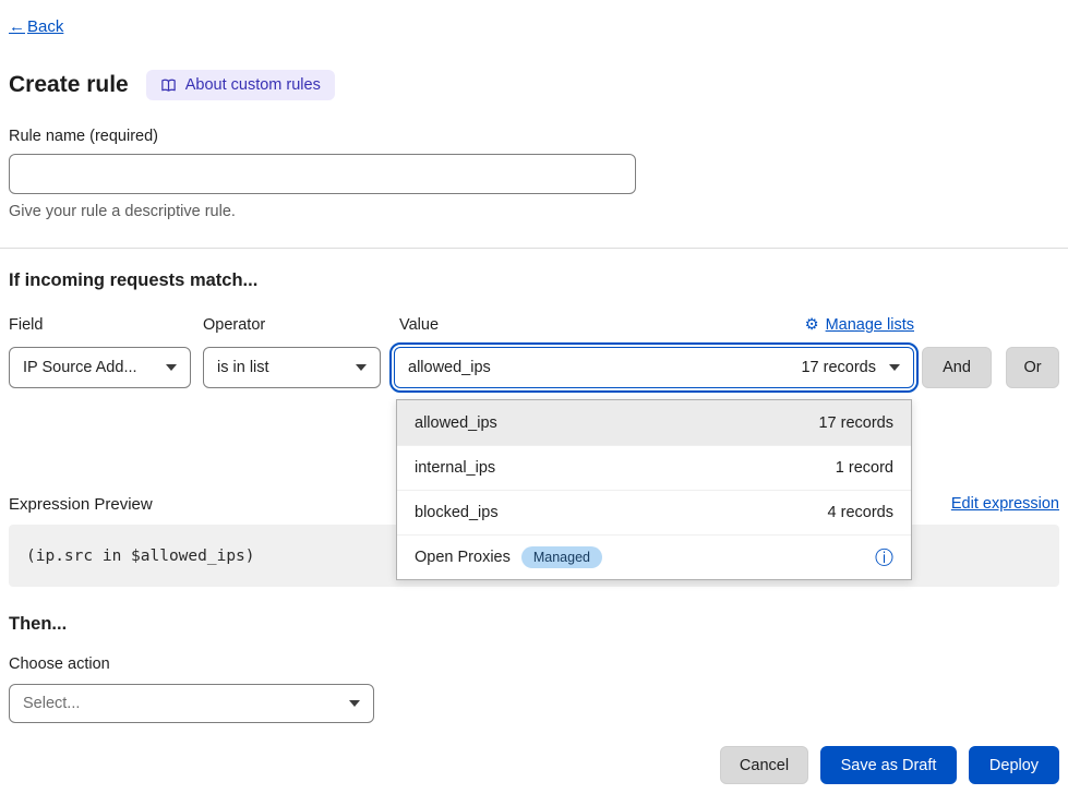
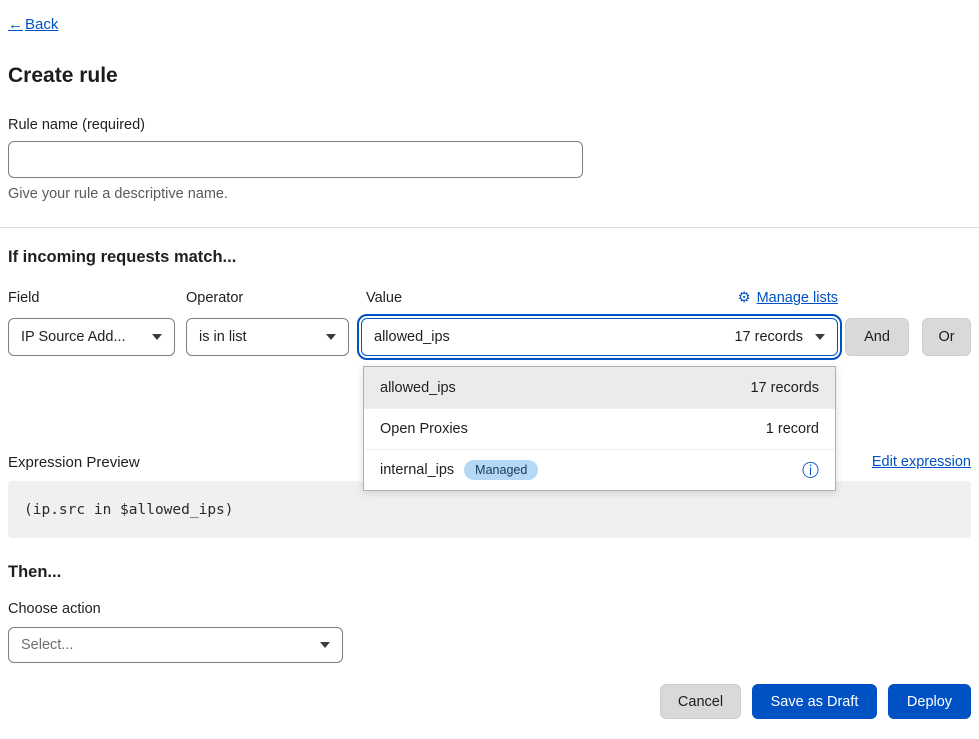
  ←
  Back
  Create rule
- About custom rules
  Rule name (required)
- Give your rule a descriptive rule.
+ Give your rule a descriptive name.
  If incoming requests match...
  Field
  Operator
  Value
  ⚙
  Manage lists
  IP Source Add...
  is in list
  allowed_ips
  17 records
  And
  Or
  allowed_ips
  17 records
- internal_ips
+ Open Proxies
  1 record
- blocked_ips
- 4 records
- Open Proxies
+ internal_ips
  Managed
  ⓘ
  Expression Preview
  Edit expression
  (ip.src in $allowed_ips)
  Then...
  Choose action
  Select...
  Cancel
  Save as Draft
  Deploy
